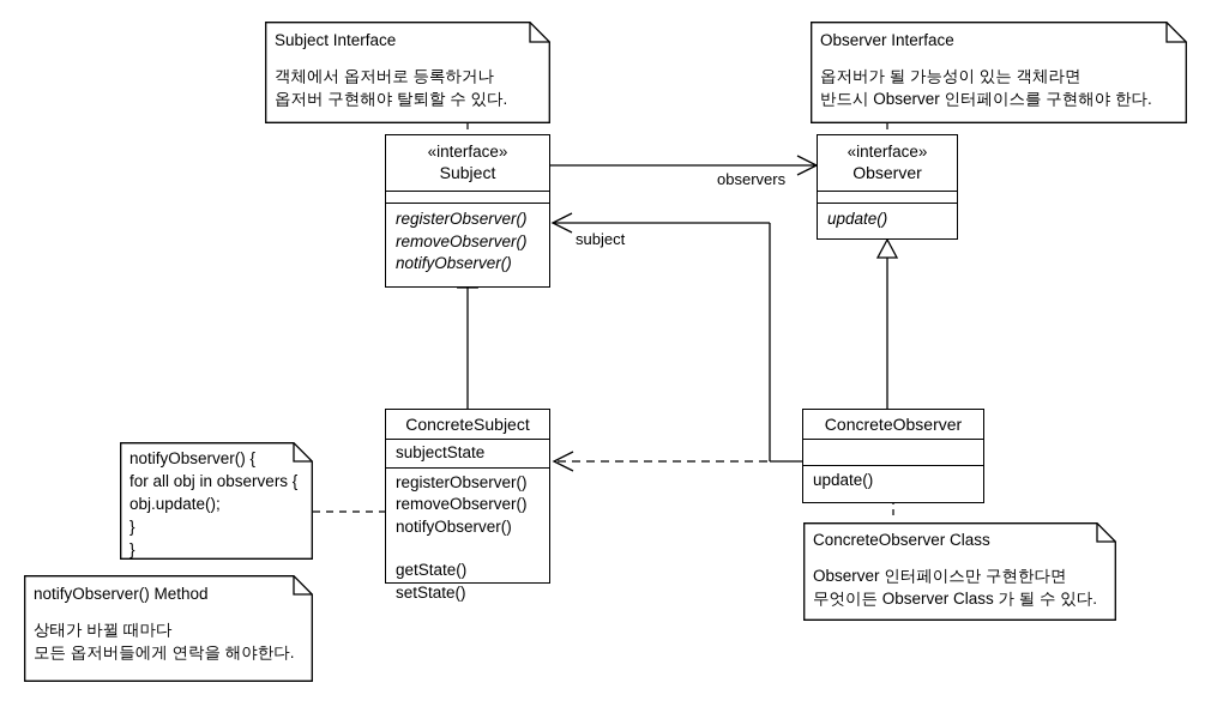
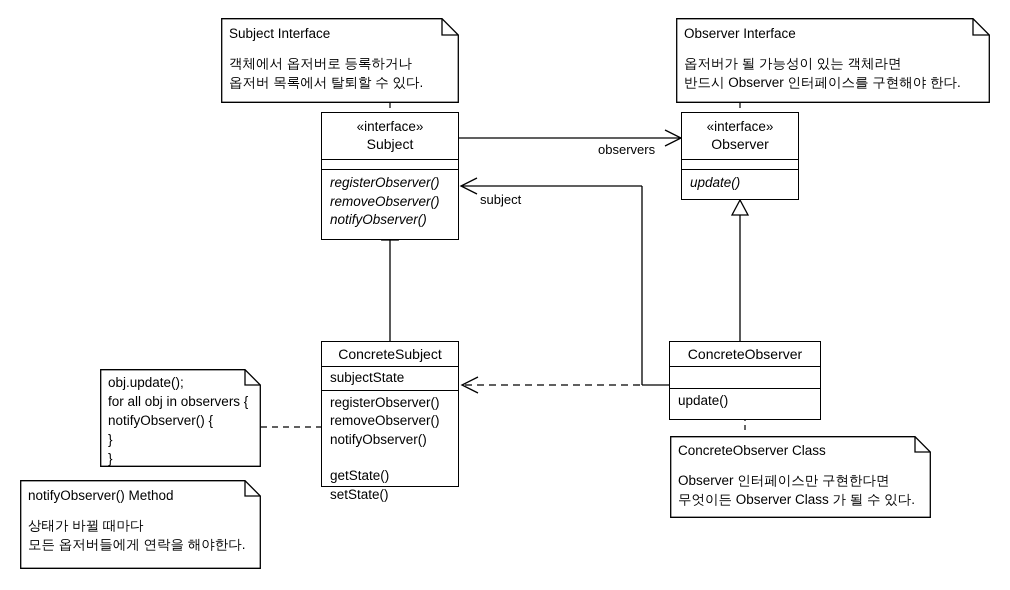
  Subject Interface
  객체에서 옵저버로 등록하거나
- 옵저버 구현해야 탈퇴할 수 있다.
+ 옵저버 목록에서 탈퇴할 수 있다.
  Observer Interface
  옵저버가 될 가능성이 있는 객체라면
  반드시 Observer 인터페이스를 구현해야 한다.
  «interface»
  Subject
  registerObserver()
  removeObserver()
  notifyObserver()
  «interface»
  Observer
  update()
  observers
  subject
  ConcreteSubject
  subjectState
  registerObserver()
  removeObserver()
  notifyObserver()
  getState()
  setState()
  ConcreteObserver
  update()
- notifyObserver() {
+ obj.update();
  for all obj in observers {
- obj.update();
+ notifyObserver() {
  }
  }
  notifyObserver() Method
  상태가 바뀔 때마다
  모든 옵저버들에게 연락을 해야한다.
  ConcreteObserver Class
  Observer 인터페이스만 구현한다면
  무엇이든 Observer Class 가 될 수 있다.
